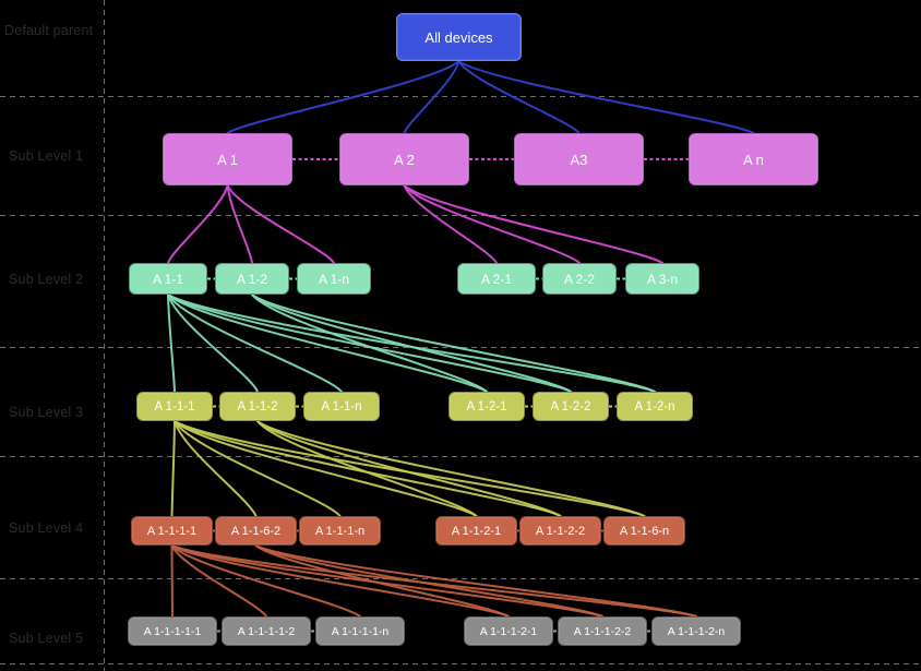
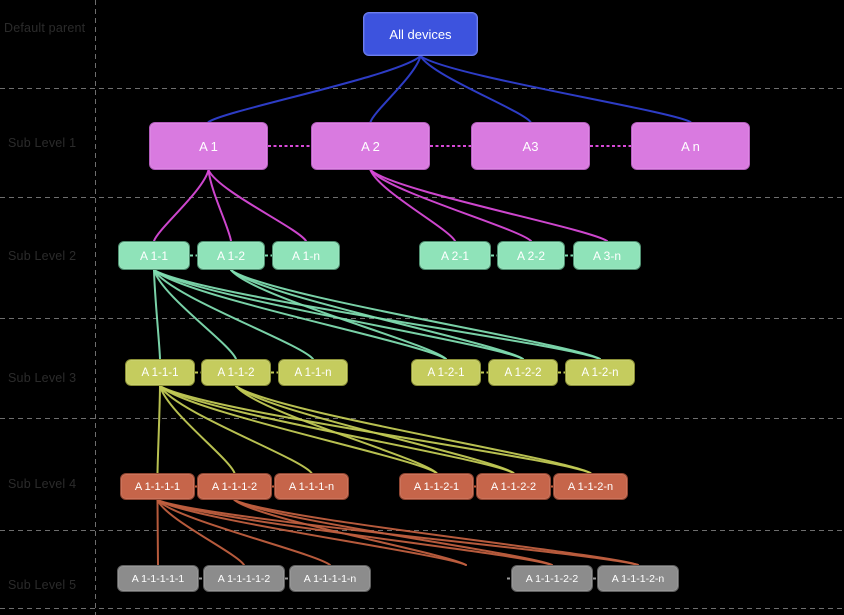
  All devices
  A 1
  A 2
  A3
  A n
  A 1-1
  A 1-2
  A 1-n
  A 2-1
  A 2-2
  A 3-n
  A 1-1-1
  A 1-1-2
  A 1-1-n
  A 1-2-1
  A 1-2-2
  A 1-2-n
  A 1-1-1-1
- A 1-1-6-2
+ A 1-1-1-2
  A 1-1-1-n
  A 1-1-2-1
  A 1-1-2-2
- A 1-1-6-n
+ A 1-1-2-n
  A 1-1-1-1-1
  A 1-1-1-1-2
  A 1-1-1-1-n
- A 1-1-1-2-1
  A 1-1-1-2-2
  A 1-1-1-2-n
  Default parent
  Sub Level 1
  Sub Level 2
  Sub Level 3
  Sub Level 4
  Sub Level 5
